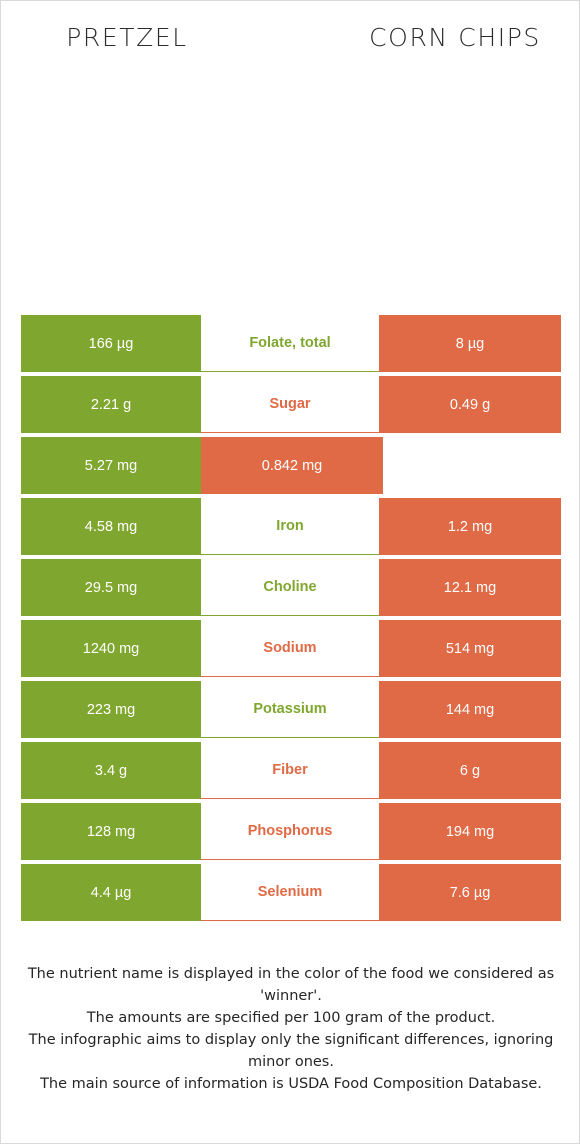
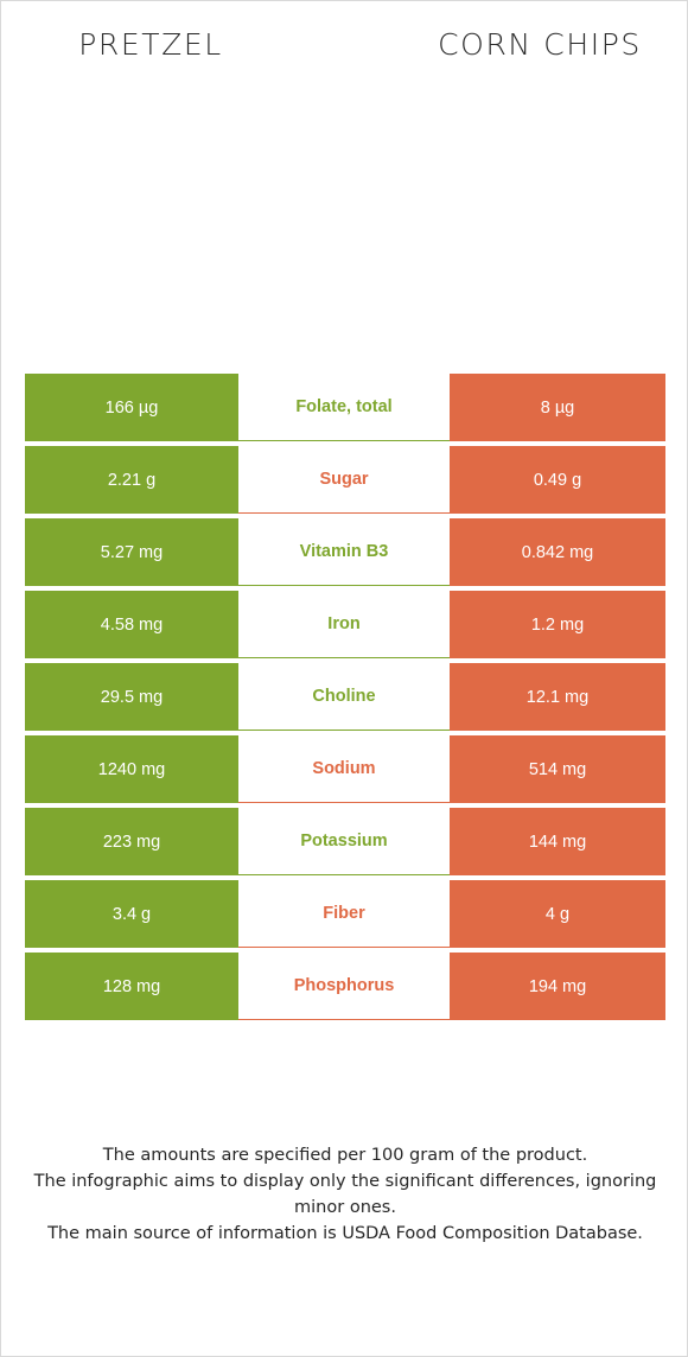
  PRETZEL
  CORN CHIPS
  166 µg
  Folate, total
  8 µg
  2.21 g
  Sugar
  0.49 g
  5.27 mg
+ Vitamin B3
  0.842 mg
  4.58 mg
  Iron
  1.2 mg
  29.5 mg
  Choline
  12.1 mg
  1240 mg
  Sodium
  514 mg
  223 mg
  Potassium
  144 mg
  3.4 g
  Fiber
- 6 g
+ 4 g
  128 mg
  Phosphorus
  194 mg
- 4.4 µg
- Selenium
- 7.6 µg
- The nutrient name is displayed in the color of the food we considered as 'winner'.
  The amounts are specified per 100 gram of the product.
  The infographic aims to display only the significant differences, ignoring minor ones.
  The main source of information is USDA Food Composition Database.
